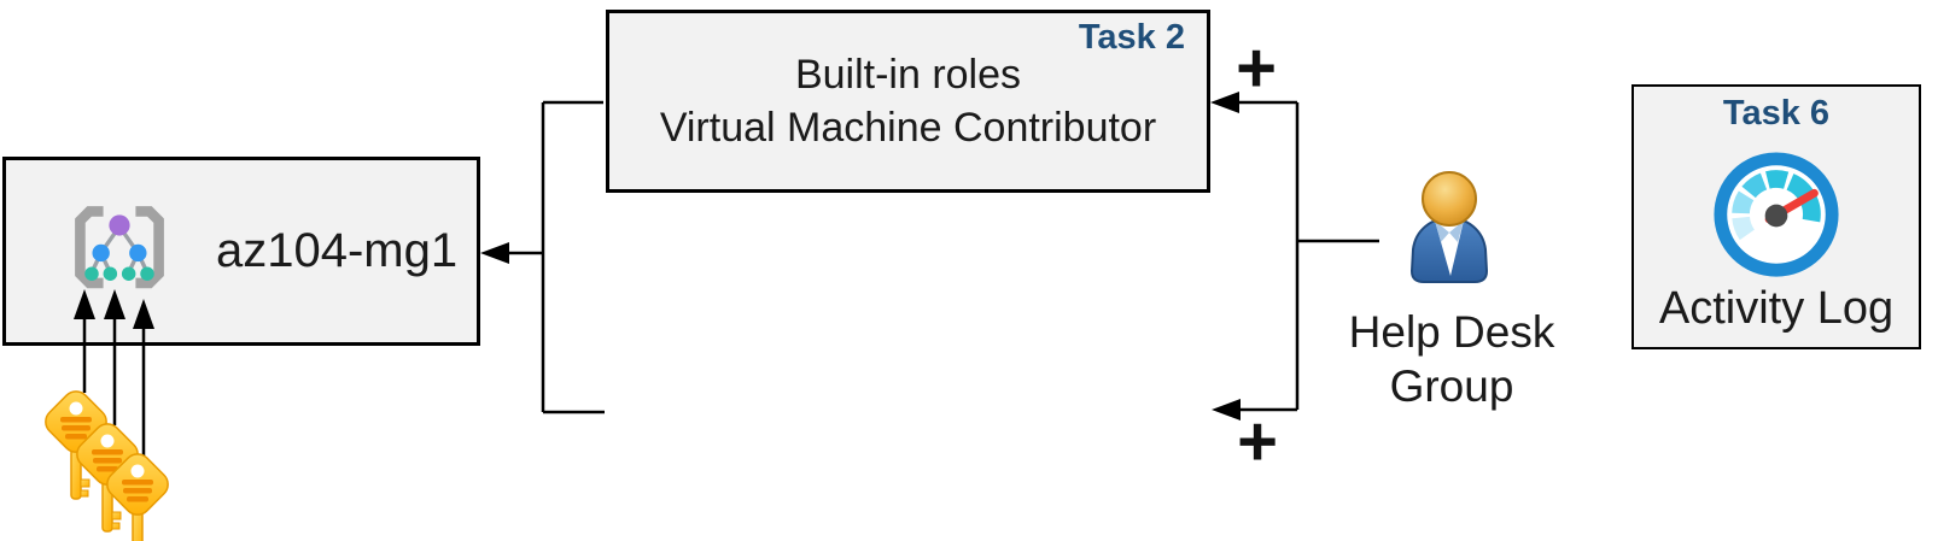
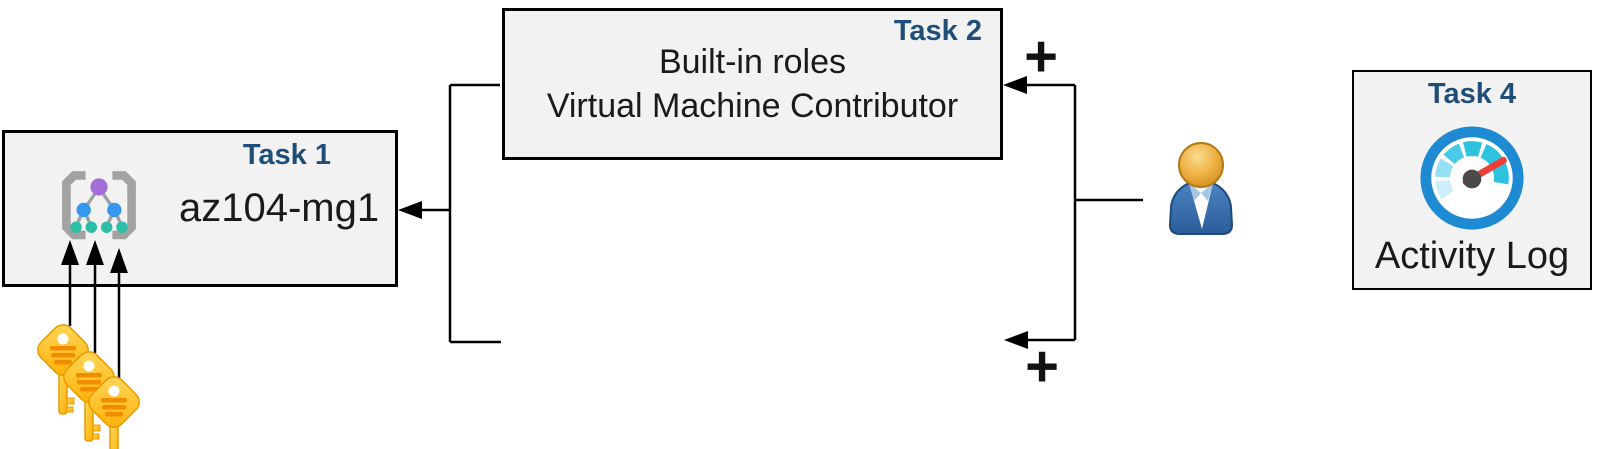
+ Task 1
  az104-mg1
  Task 2
  Built-in roles
  Virtual Machine Contributor
- Task 6
+ Task 4
  Activity Log
  +
  +
- Help Desk
- Group
